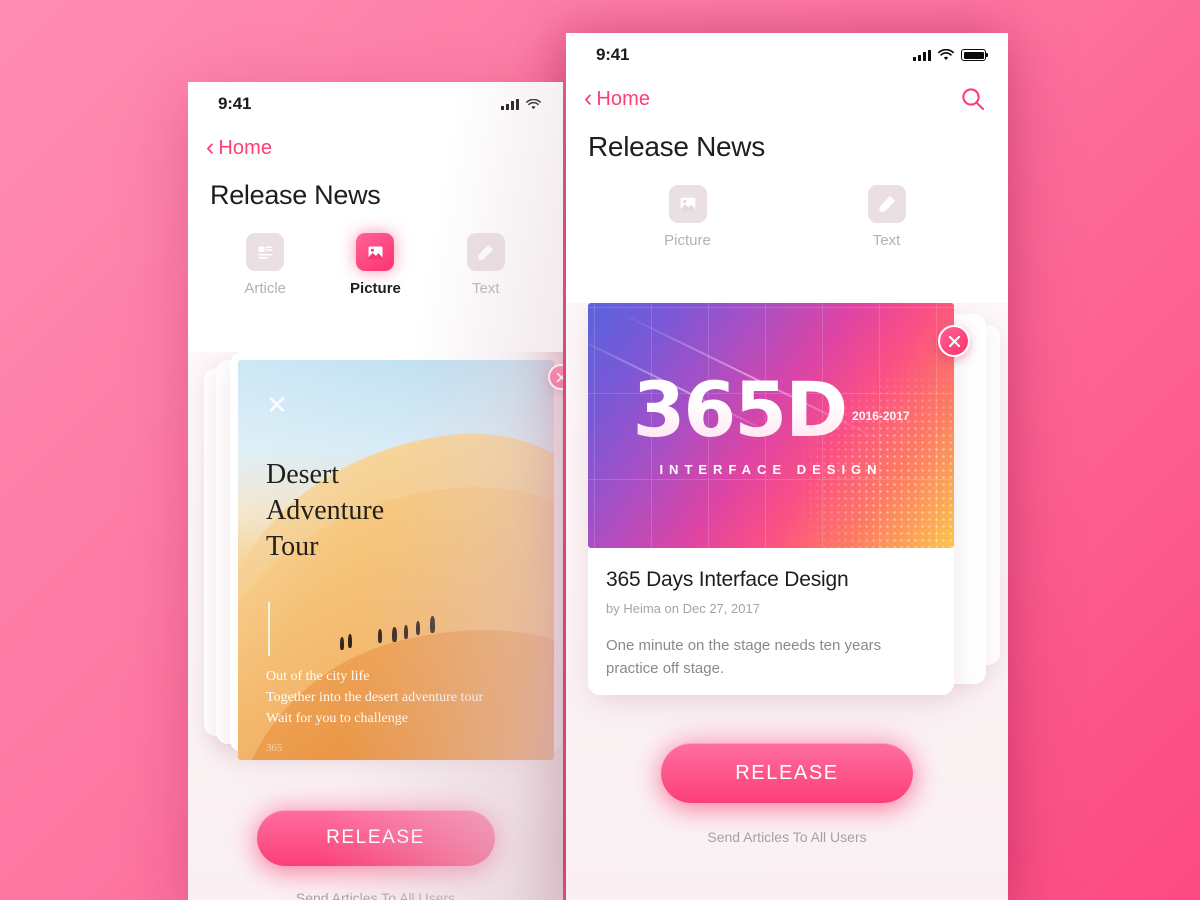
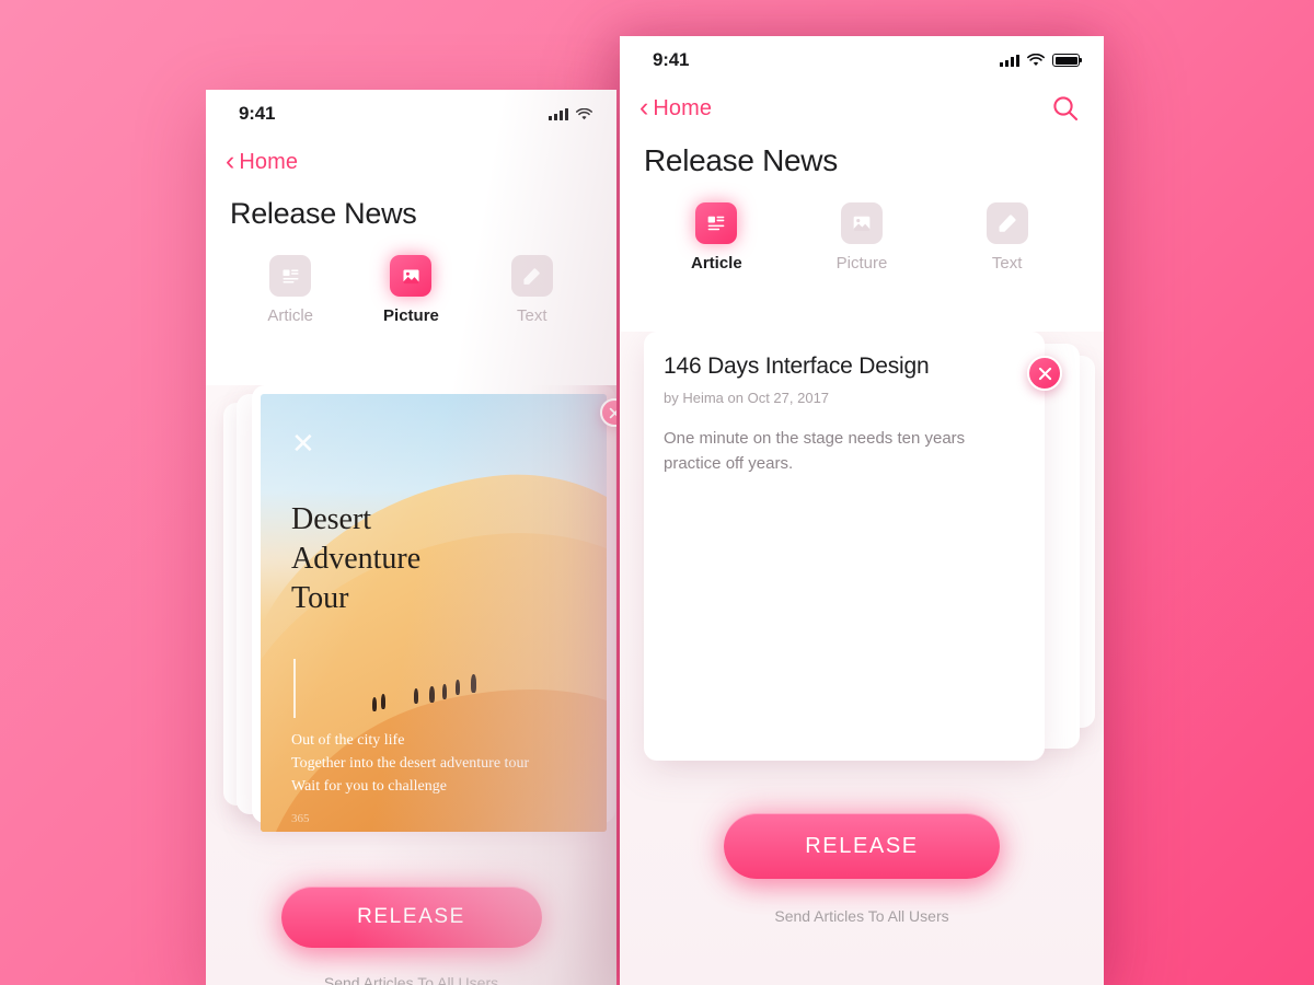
  9:41
  ‹
  Home
  Release News
+ Article
  Picture
  Text
- 365D
- 2016-2017
- INTERFACE DESIGN
- 365 Days Interface Design
+ 146 Days Interface Design
- by Heima on Dec 27, 2017
+ by Heima on Oct 27, 2017
- One minute on the stage needs ten years practice off stage.
+ One minute on the stage needs ten years practice off years.
  RELEASE
  Send Articles To All Users
